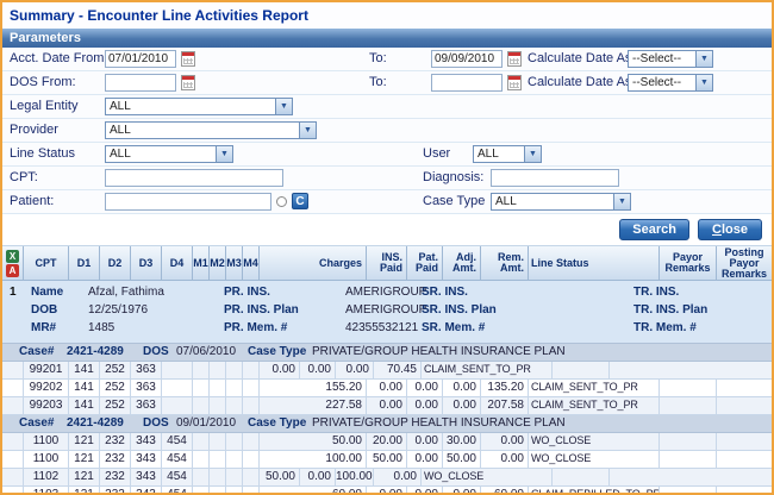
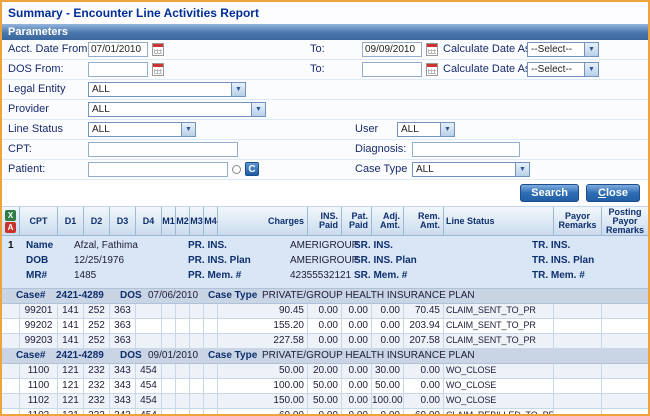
  Summary - Encounter Line Activities Report
  Parameters
  Acct. Date From
  07/01/2010
  To:
  09/09/2010
  Calculate Date A
  --Select--
  DOS From:
  To:
  Calculate Date A
  --Select--
  Legal Entity
  ALL
  Provider
  ALL
  Line Status
  ALL
  User
  ALL
  CPT:
  Diagnosis:
  Patient:
  C
  Case Type
  ALL
  Search
  Close
  X
  A
  CPT
  D1
  D2
  D3
  D4
  M1
  M2
  M3
  M4
  Charges
  INS. Paid
  Pat. Paid
  Adj. Amt.
  Rem. Amt.
  Line Status
  Payor Remarks
  Posting Payor Remarks
  1
  Name
  Afzal, Fathima
  PR. INS.
  AMERIGROUP
  SR. INS.
  TR. INS.
  DOB
  12/25/1976
  PR. INS. Plan
  AMERIGROUP
  SR. INS. Plan
  TR. INS. Plan
  MR#
  1485
  PR. Mem. #
  42355532121
  SR. Mem. #
  TR. Mem. #
  Case#
  2421-4289
  DOS
  07/06/2010
  Case Type
  PRIVATE/GROUP HEALTH INSURANCE PLAN
  99201
  141
  252
  363
+ 90.45
  0.00
  0.00
  0.00
  70.45
  CLAIM_SENT_TO_PR
  99202
  141
  252
  363
  155.20
  0.00
  0.00
  0.00
- 135.20
+ 203.94
  CLAIM_SENT_TO_PR
  99203
  141
  252
  363
  227.58
  0.00
  0.00
  0.00
  207.58
  CLAIM_SENT_TO_PR
  Case#
  2421-4289
  DOS
  09/01/2010
  Case Type
  PRIVATE/GROUP HEALTH INSURANCE PLAN
  1100
  121
  232
  343
  454
  50.00
  20.00
  0.00
  30.00
  0.00
  WO_CLOSE
  1100
  121
  232
  343
  454
  100.00
  50.00
  0.00
  50.00
  0.00
  WO_CLOSE
  1102
  121
  232
  343
  454
+ 150.00
  50.00
  0.00
  100.00
  0.00
  WO_CLOSE
